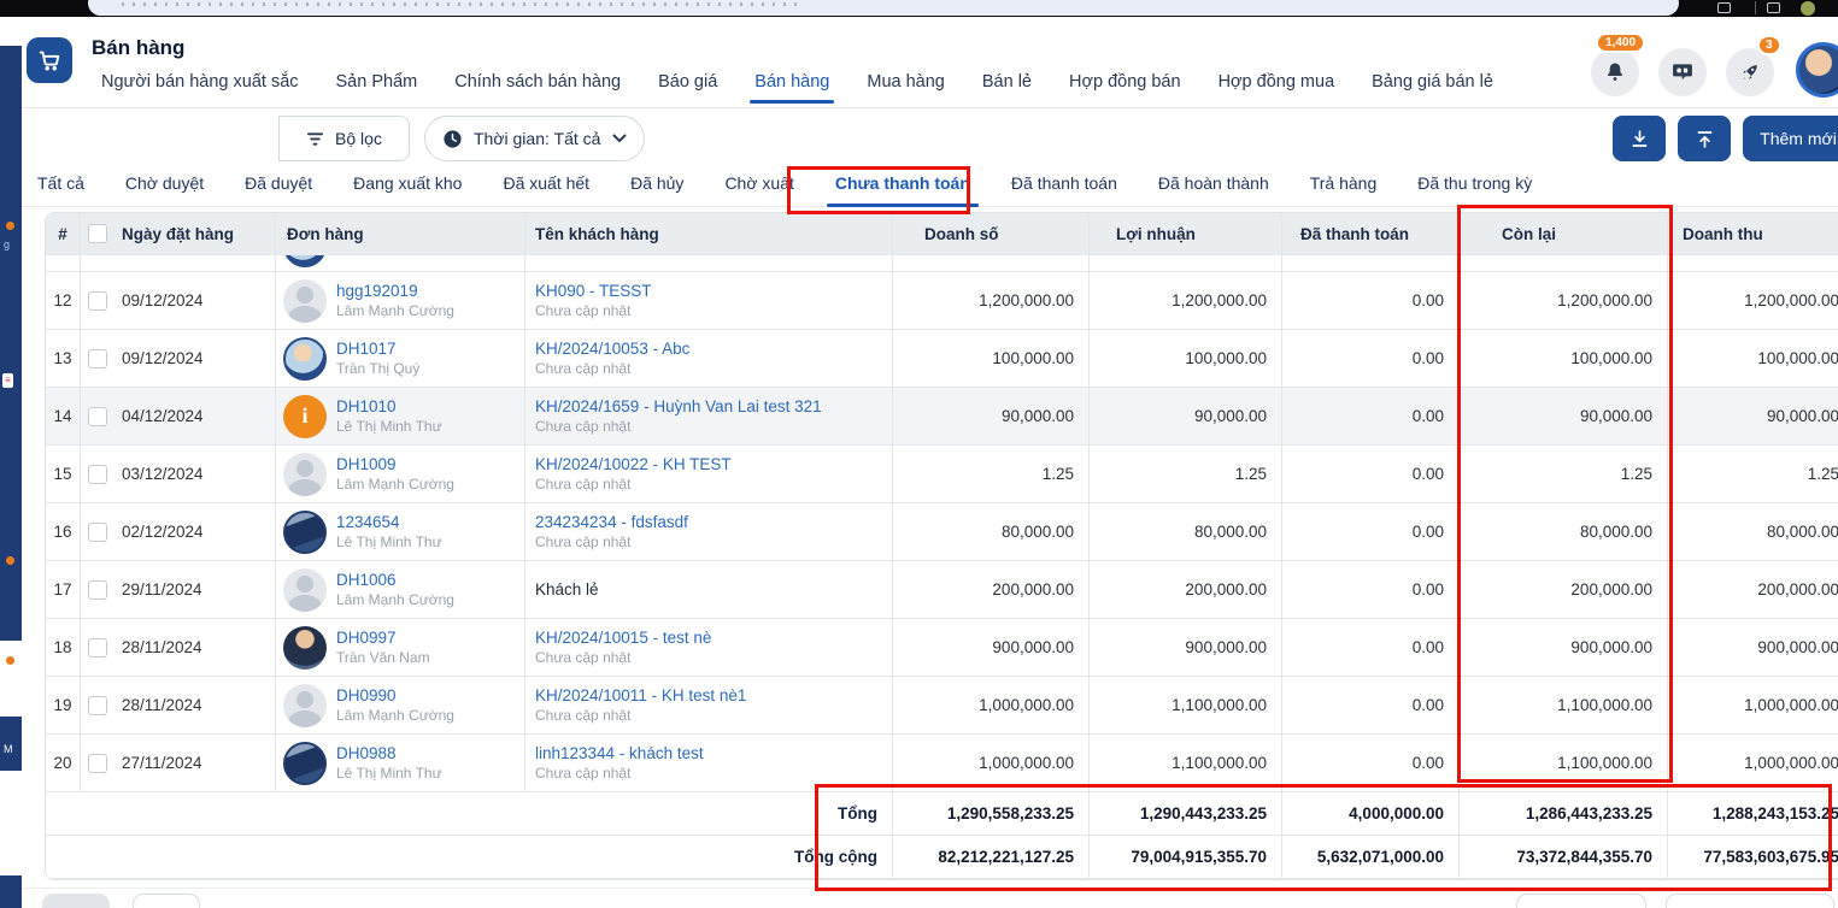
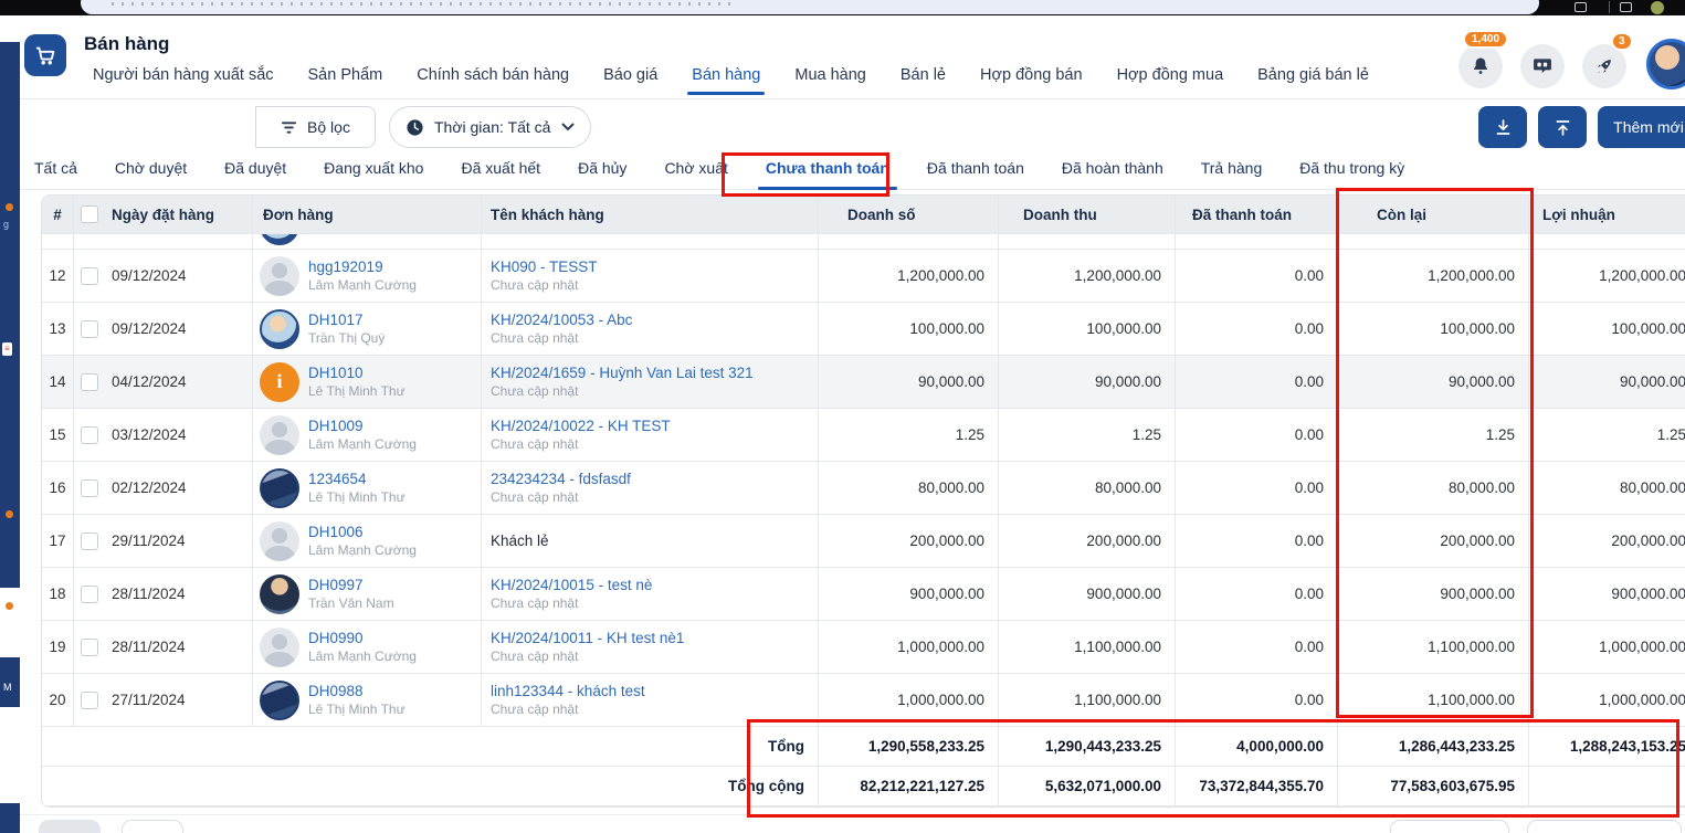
  g
  ≡
  M
  Bán hàng
  Người bán hàng xuất sắc
  Sản Phẩm
  Chính sách bán hàng
  Báo giá
  Bán hàng
  Mua hàng
  Bán lẻ
  Hợp đồng bán
  Hợp đồng mua
  Bảng giá bán lẻ
  1,400
  3
  Bộ lọc
  Thời gian: Tất cả
  Thêm mới
  Tất cả
  Chờ duyệt
  Đã duyệt
  Đang xuất kho
  Đã xuất hết
  Đã hủy
  Chờ xuất
  Chưa thanh toán
  Đã thanh toán
  Đã hoàn thành
  Trả hàng
  Đã thu trong kỳ
  #
  Ngày đặt hàng
  Đơn hàng
  Tên khách hàng
  Doanh số
- Lợi nhuận
+ Doanh thu
  Đã thanh toán
  Còn lại
- Doanh thu
+ Lợi nhuận
  12
  09/12/2024
  hgg192019
  Lâm Mạnh Cường
  KH090 - TESST
  Chưa cập nhật
  1,200,000.00
  1,200,000.00
  0.00
  1,200,000.00
  1,200,000.00
  13
  09/12/2024
  DH1017
  Trần Thị Quý
  KH/2024/10053 - Abc
  Chưa cập nhật
  100,000.00
  100,000.00
  0.00
  100,000.00
  100,000.00
  14
  04/12/2024
  DH1010
  Lê Thị Minh Thư
  KH/2024/1659 - Huỳnh Van Lai test 321
  Chưa cập nhật
  90,000.00
  90,000.00
  0.00
  90,000.00
  90,000.00
  15
  03/12/2024
  DH1009
  Lâm Mạnh Cường
  KH/2024/10022 - KH TEST
  Chưa cập nhật
  1.25
  1.25
  0.00
  1.25
  1.25
  16
  02/12/2024
  1234654
  Lê Thị Minh Thư
  234234234 - fdsfasdf
  Chưa cập nhật
  80,000.00
  80,000.00
  0.00
  80,000.00
  80,000.00
  17
  29/11/2024
  DH1006
  Lâm Mạnh Cường
  Khách lẻ
  200,000.00
  200,000.00
  0.00
  200,000.00
  200,000.00
  18
  28/11/2024
  DH0997
  Trần Văn Nam
  KH/2024/10015 - test nè
  Chưa cập nhật
  900,000.00
  900,000.00
  0.00
  900,000.00
  900,000.00
  19
  28/11/2024
  DH0990
  Lâm Mạnh Cường
  KH/2024/10011 - KH test nè1
  Chưa cập nhật
  1,000,000.00
  1,100,000.00
  0.00
  1,100,000.00
  1,000,000.00
  20
  27/11/2024
  DH0988
  Lê Thị Minh Thư
  linh123344 - khách test
  Chưa cập nhật
  1,000,000.00
  1,100,000.00
  0.00
  1,100,000.00
  1,000,000.00
  Tổng
  1,290,558,233.25
  1,290,443,233.25
  4,000,000.00
  1,286,443,233.25
  1,288,243,153.25
  Tổng cộng
  82,212,221,127.25
- 79,004,915,355.70
  5,632,071,000.00
  73,372,844,355.70
  77,583,603,675.95
